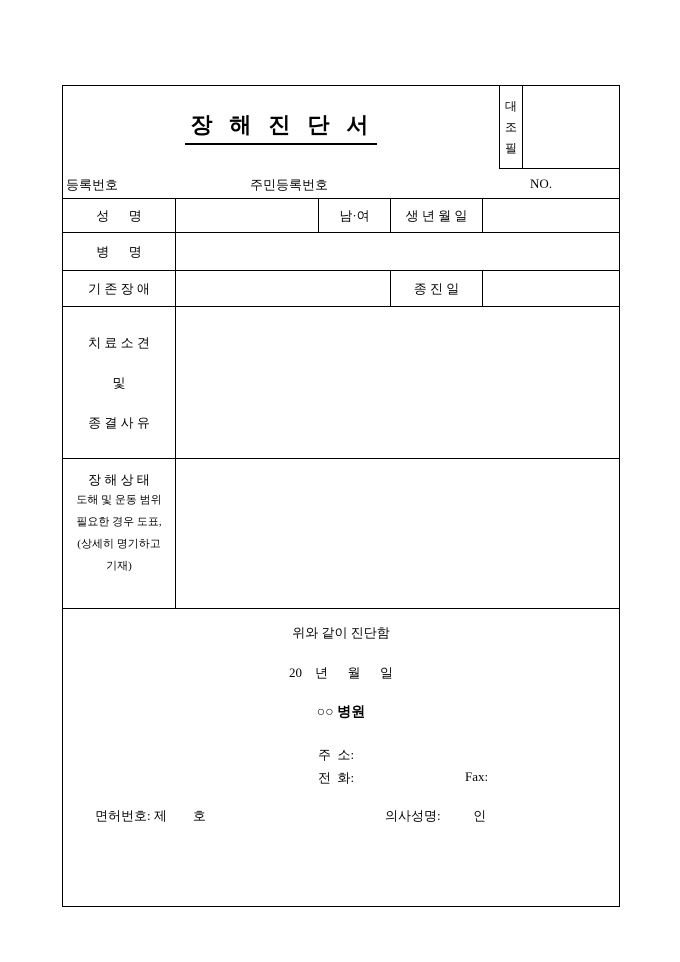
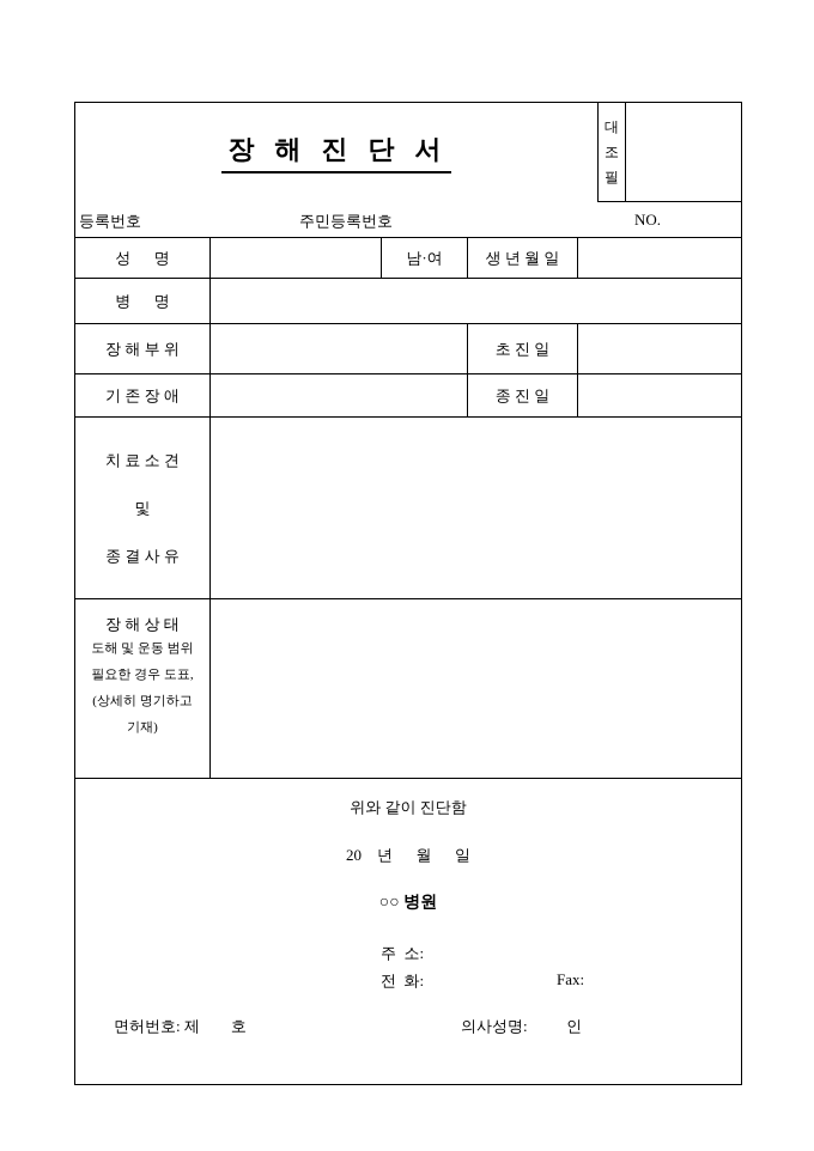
  장 해 진 단 서
  대
  조
  필
  등록번호
  주민등록번호
  NO.
  성 명
  남·여
  생 년 월 일
  병 명
+ 장 해 부 위
+ 초 진 일
  기 존 장 애
  종 진 일
  치 료 소 견
  및
  종 결 사 유
  장 해 상 태
  도해 및 운동 범위
  필요한 경우 도표,
  (상세히 명기하고
  기재)
  위와 같이 진단함
  20 년 월 일
  ○○ 병원
  주 소:
  전 화:
  Fax:
  면허번호: 제 호
  의사성명: 인
